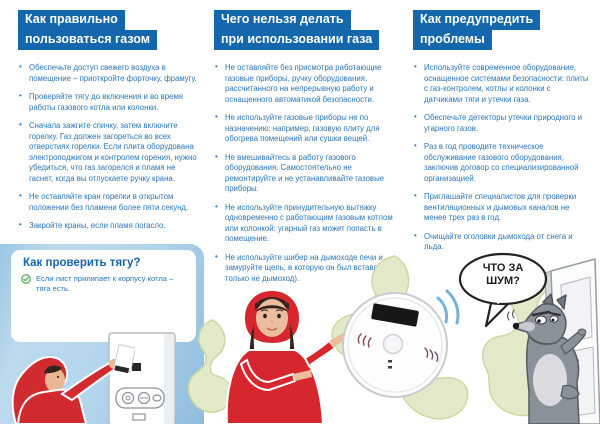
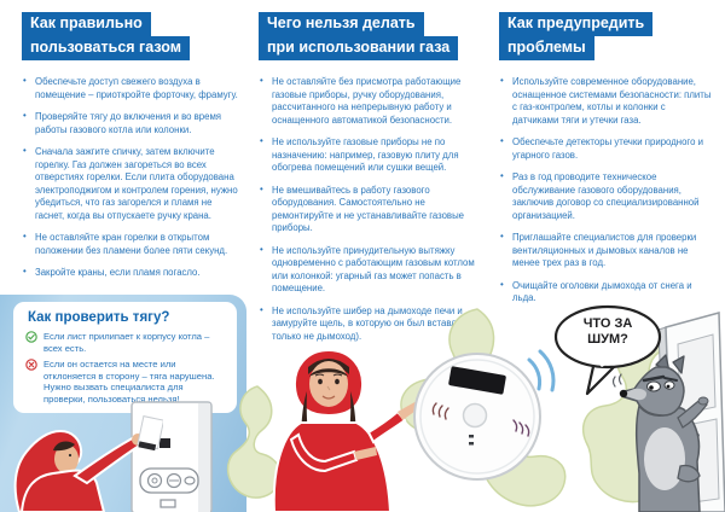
  Как правильно
  пользоваться газом
  Обеспечьте доступ свежего воздуха в помещение – приоткройте форточку, фрамугу.
  Проверяйте тягу до включения и во время работы газового котла или колонки.
  Сначала зажгите спичку, затем включите горелку. Газ должен загореться во всех отверстиях горелки. Если плита оборудована электроподжигом и контролем горения, нужно убедиться, что газ загорелся и пламя не гаснет, когда вы отпускаете ручку крана.
  Не оставляйте кран горелки в открытом положении без пламени более пяти секунд.
  Закройте краны, если пламя погасло.
  Чего нельзя делать
  при использовании газа
  Не оставляйте без присмотра работающие газовые приборы, ручку оборудования, рассчитанного на непрерывную работу и оснащенного автоматикой безопасности.
  Не используйте газовые приборы не по назначению: например, газовую плиту для обогрева помещений или сушки вещей.
  Не вмешивайтесь в работу газового оборудования. Самостоятельно не ремонтируйте и не устанавливайте газовые приборы.
  Не используйте принудительную вытяжку одновременно с работающим газовым котлом или колонкой: угарный газ может попасть в помещение.
  Не используйте шибер на дымоходе печи и замуруйте щель, в которую он был встав только не дымоход).
  Как предупредить
  проблемы
  Используйте современное оборудование, оснащенное системами безопасности: плиты с газ-контролем, котлы и колонки с датчиками тяги и утечки газа.
  Обеспечьте детекторы утечки природного и угарного газов.
  Раз в год проводите техническое обслуживание газового оборудования, заключив договор со специализированной организацией.
  Приглашайте специалистов для проверки вентиляционных и дымовых каналов не менее трех раз в год.
  Очищайте оголовки дымохода от снега и льда.
  Как проверить тягу?
- Если лист прилипает к корпусу котла – тяга есть.
+ Если лист прилипает к корпусу котла – всех есть.
+ Если он остается на месте или отклоняется в сторону – тяга нарушена. Нужно вызвать специалиста для проверки, пользоваться нельзя!
  ЧТО ЗА
  ШУМ?
